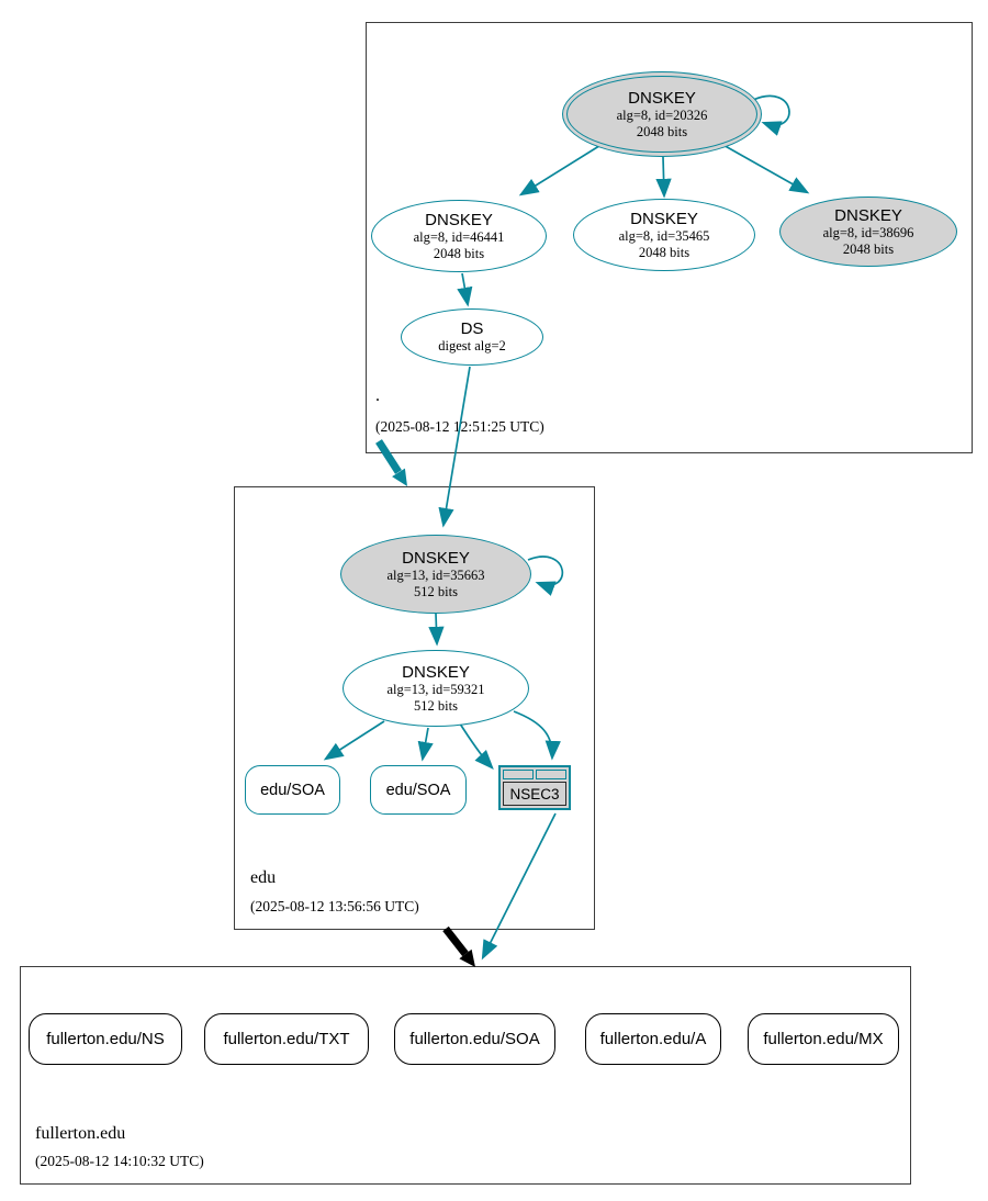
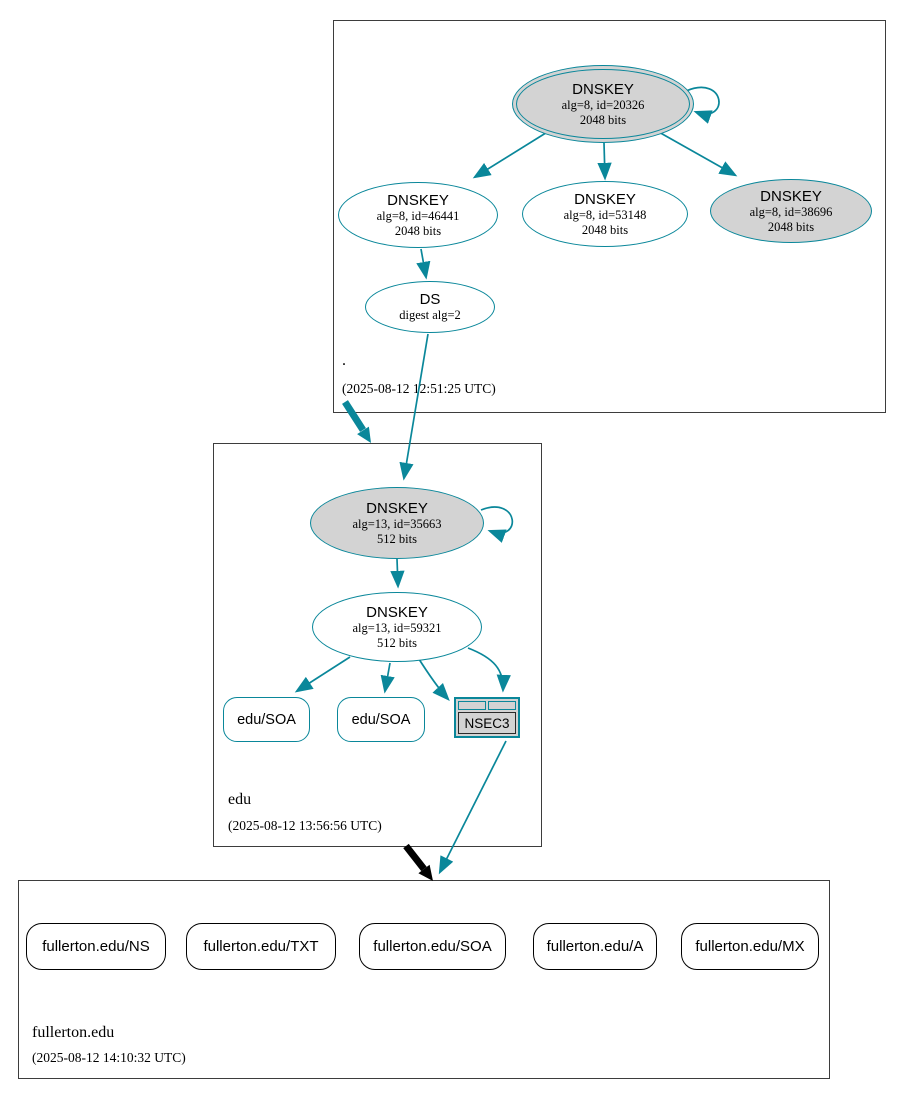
  .
  (2025-08-12 12:51:25 UTC)
  edu
  (2025-08-12 13:56:56 UTC)
  fullerton.edu
  (2025-08-12 14:10:32 UTC)
  DNSKEY
  alg=8, id=20326
  2048 bits
  DNSKEY
  alg=8, id=46441
  2048 bits
  DNSKEY
- alg=8, id=35465
+ alg=8, id=53148
  2048 bits
  DNSKEY
  alg=8, id=38696
  2048 bits
  DS
  digest alg=2
  DNSKEY
  alg=13, id=35663
  512 bits
  DNSKEY
  alg=13, id=59321
  512 bits
  edu/SOA
  edu/SOA
  NSEC3
  fullerton.edu/NS
  fullerton.edu/TXT
  fullerton.edu/SOA
  fullerton.edu/A
  fullerton.edu/MX
